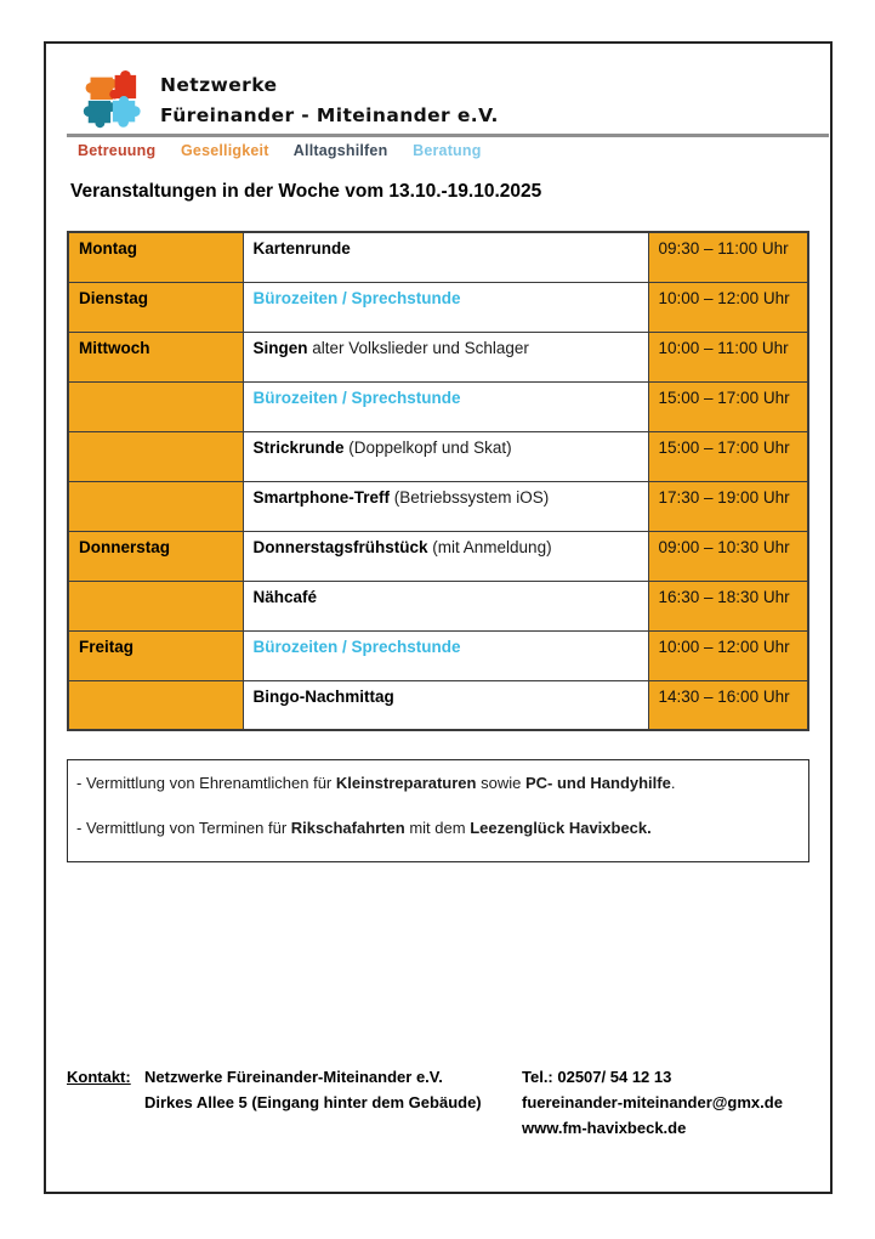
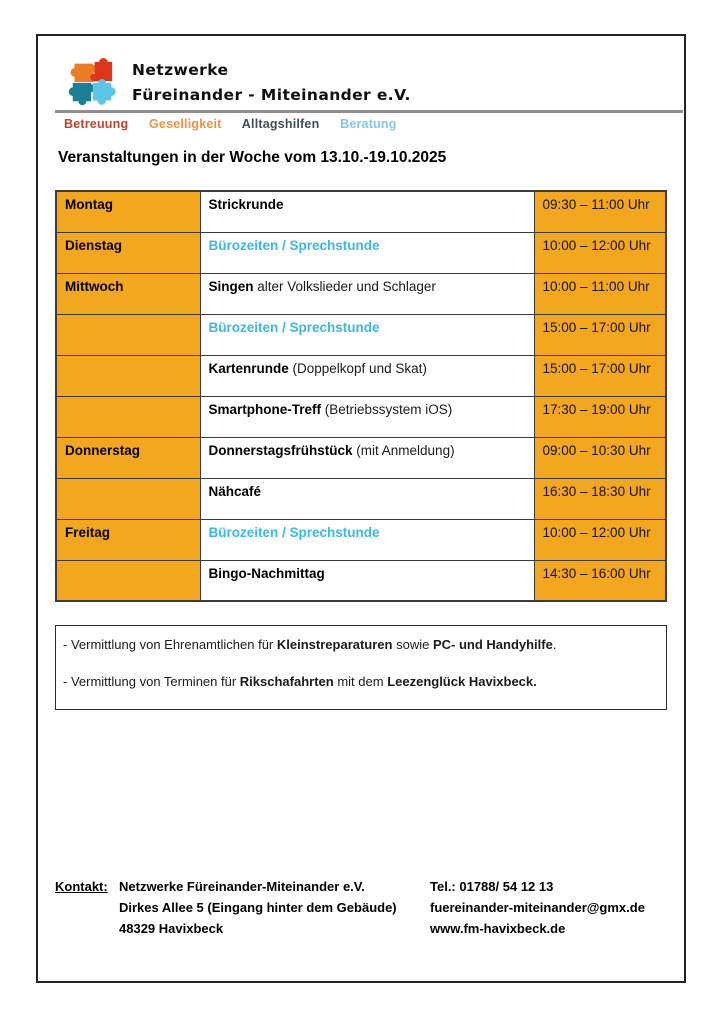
  Netzwerke
  Füreinander - Miteinander e.V.
  Betreuung Geselligkeit Alltagshilfen Beratung
  Veranstaltungen in der Woche vom 13.10.-19.10.2025
- Montag	Kartenrunde	09:30 – 11:00 Uhr
+ Montag	Strickrunde	09:30 – 11:00 Uhr
  Dienstag	Bürozeiten / Sprechstunde	10:00 – 12:00 Uhr
  Mittwoch	Singen alter Volkslieder und Schlager	10:00 – 11:00 Uhr
  	Bürozeiten / Sprechstunde	15:00 – 17:00 Uhr
- 	Strickrunde (Doppelkopf und Skat)	15:00 – 17:00 Uhr
+ 	Kartenrunde (Doppelkopf und Skat)	15:00 – 17:00 Uhr
  	Smartphone-Treff (Betriebssystem iOS)	17:30 – 19:00 Uhr
  Donnerstag	Donnerstagsfrühstück (mit Anmeldung)	09:00 – 10:30 Uhr
  	Nähcafé	16:30 – 18:30 Uhr
  Freitag	Bürozeiten / Sprechstunde	10:00 – 12:00 Uhr
  	Bingo-Nachmittag	14:30 – 16:00 Uhr
  - Vermittlung von Ehrenamtlichen für Kleinstreparaturen sowie PC- und Handyhilfe.
  - Vermittlung von Terminen für Rikschafahrten mit dem Leezenglück Havixbeck.
  Kontakt:
  Netzwerke Füreinander-Miteinander e.V.
  Dirkes Allee 5 (Eingang hinter dem Gebäude)
+ 48329 Havixbeck
- Tel.: 02507/ 54 12 13
+ Tel.: 01788/ 54 12 13
  fuereinander-miteinander@gmx.de
  www.fm-havixbeck.de
